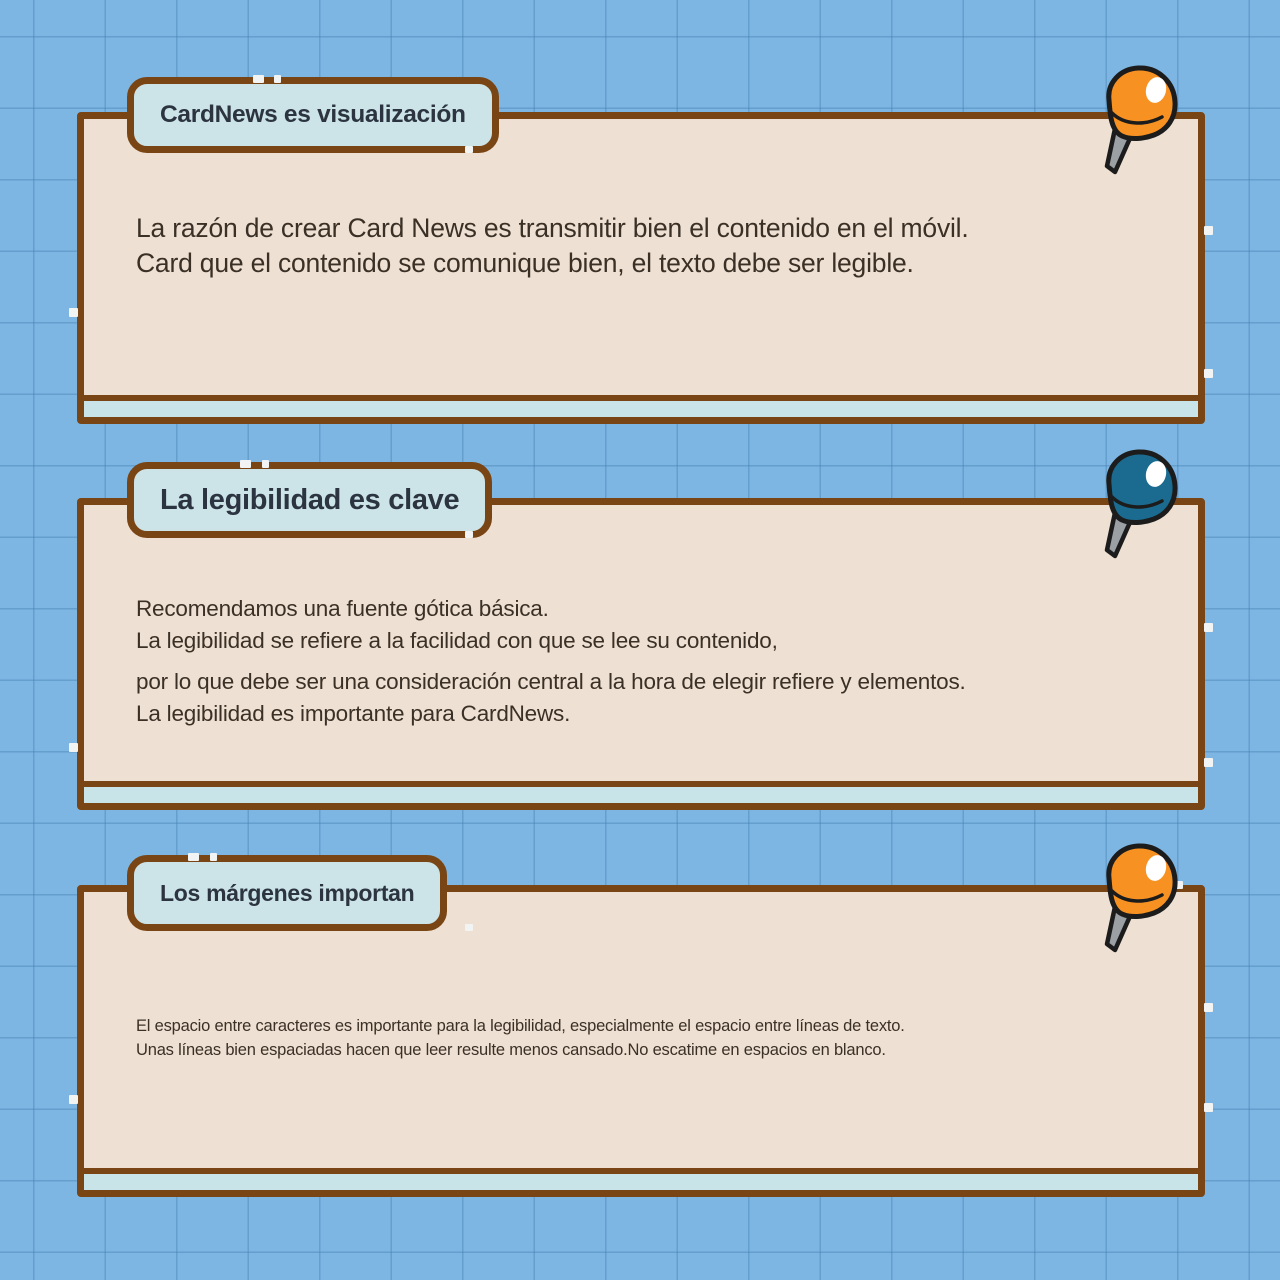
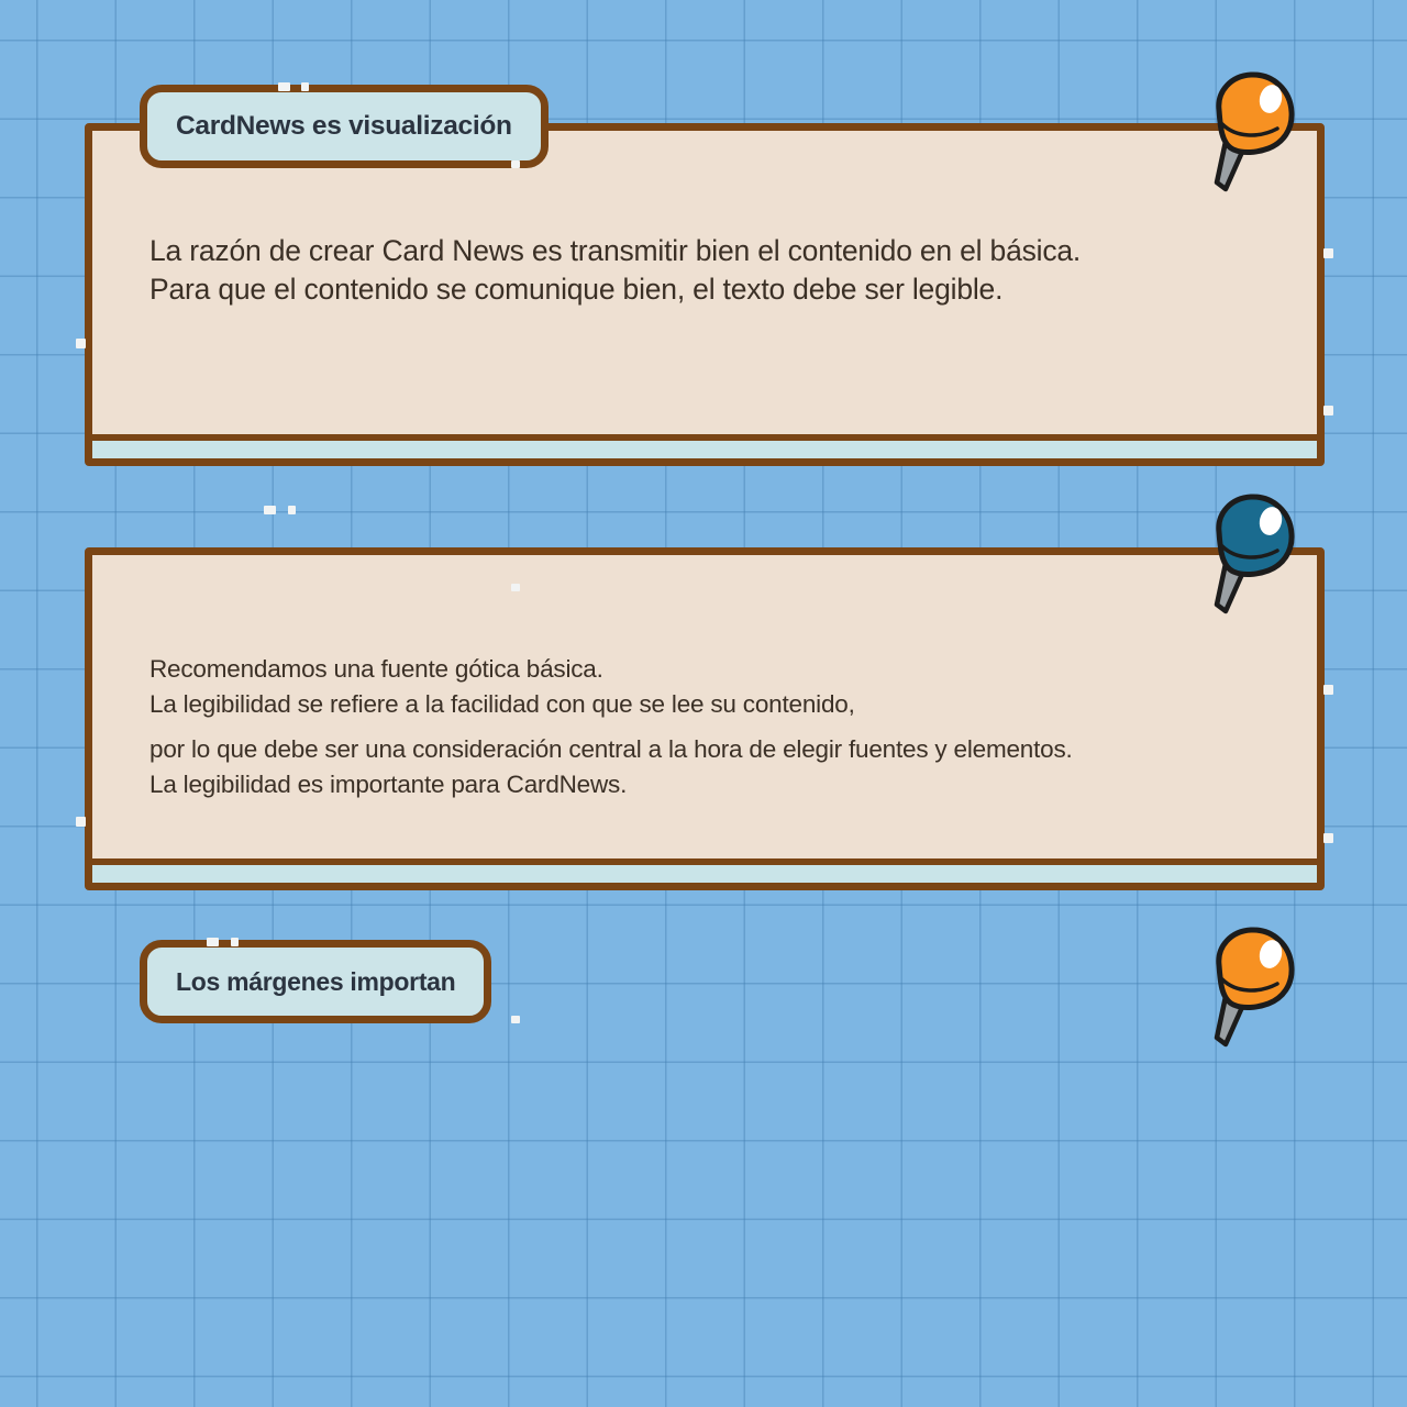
- La razón de crear Card News es transmitir bien el contenido en el móvil.
+ La razón de crear Card News es transmitir bien el contenido en el básica.
- Card que el contenido se comunique bien, el texto debe ser legible.
+ Para que el contenido se comunique bien, el texto debe ser legible.
  CardNews es visualización
  Recomendamos una fuente gótica básica.
  La legibilidad se refiere a la facilidad con que se lee su contenido,
- por lo que debe ser una consideración central a la hora de elegir refiere y elementos.
+ por lo que debe ser una consideración central a la hora de elegir fuentes y elementos.
  La legibilidad es importante para CardNews.
- La legibilidad es clave
- El espacio entre caracteres es importante para la legibilidad, especialmente el espacio entre líneas de texto.
- Unas líneas bien espaciadas hacen que leer resulte menos cansado.No escatime en espacios en blanco.
  Los márgenes importan
